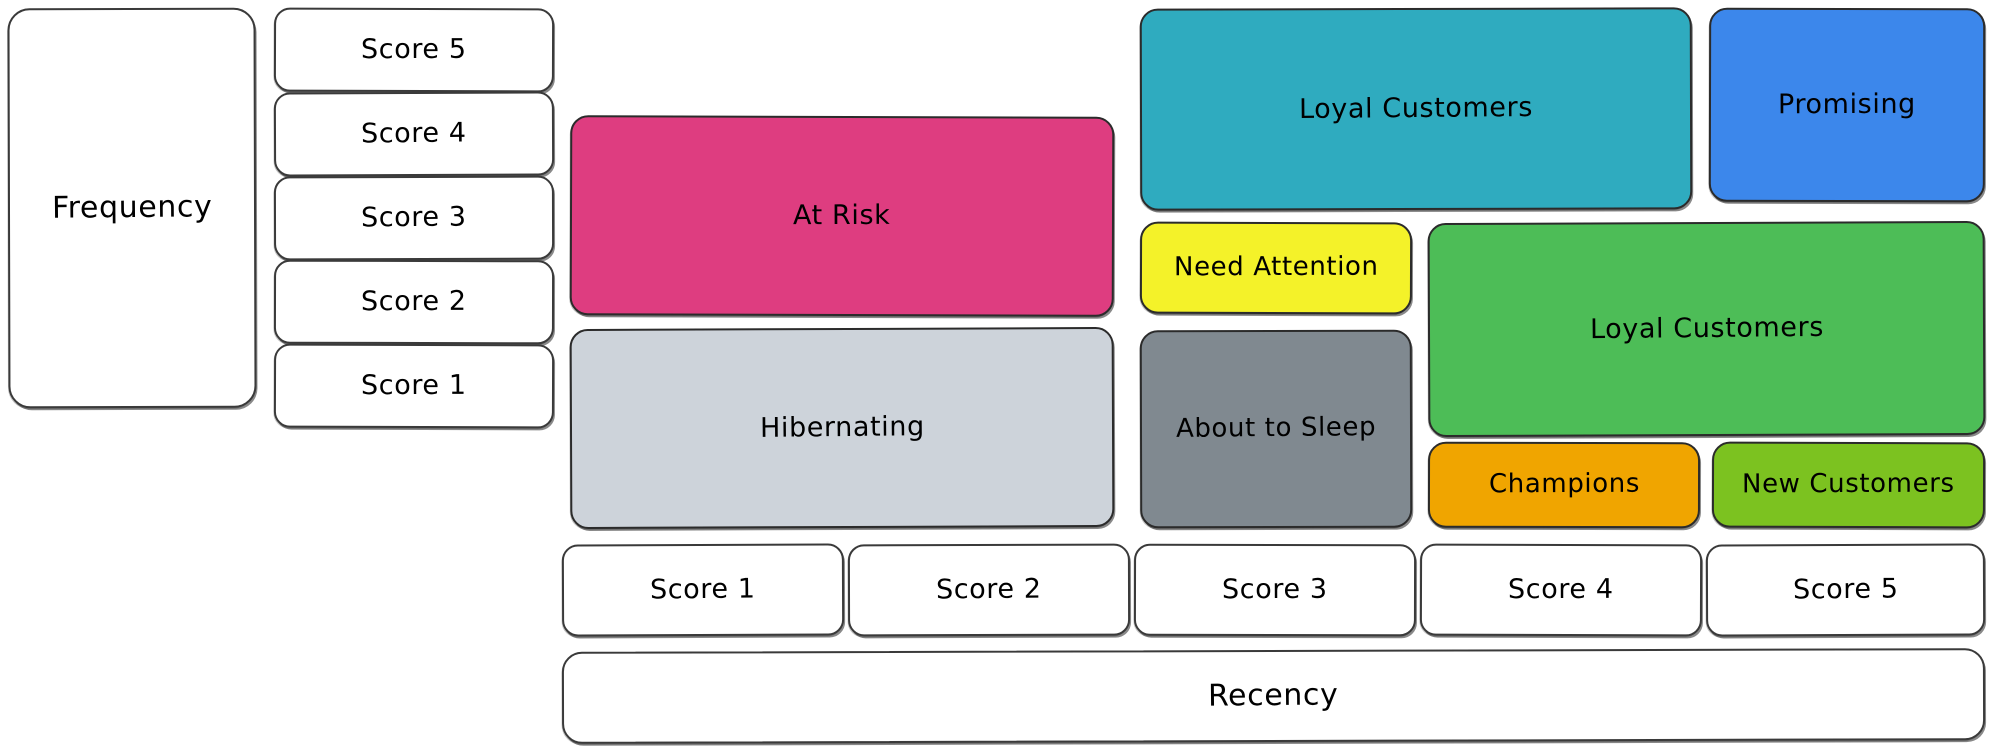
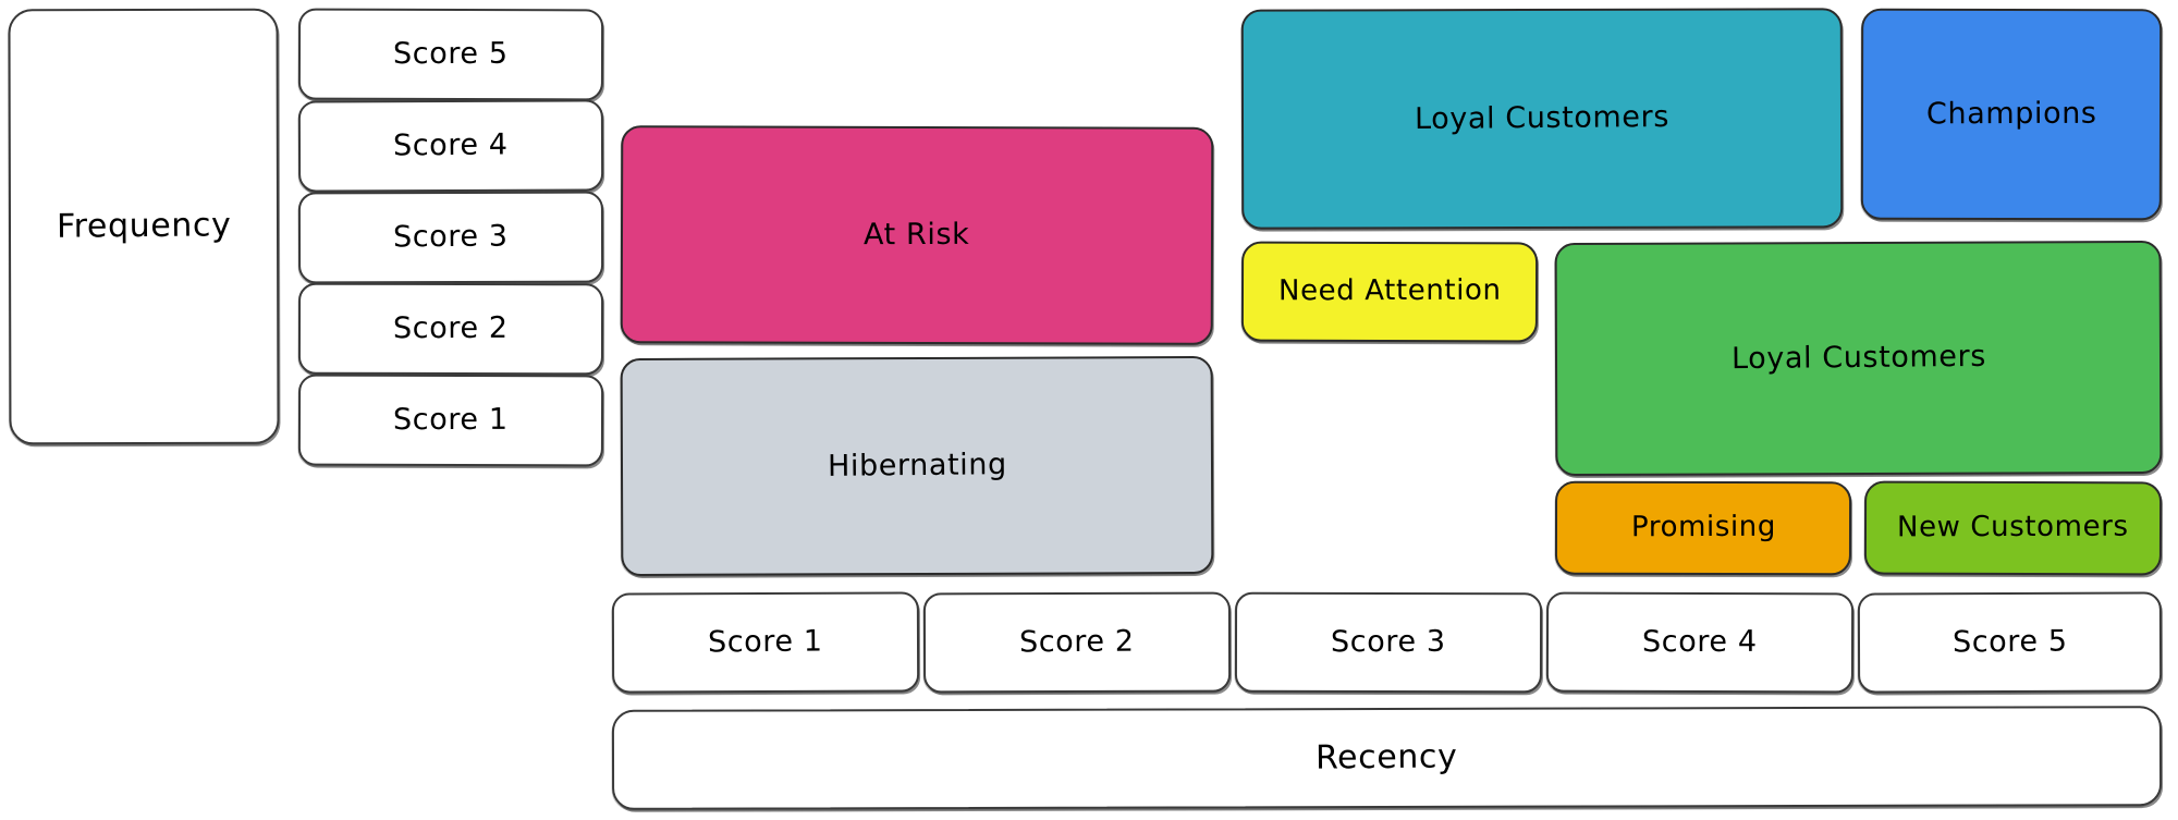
  Frequency
  Score 5
  Score 4
  Score 3
  Score 2
  Score 1
  At Risk
  Hibernating
  Loyal Customers
- Promising
+ Champions
  Need Attention
  Loyal Customers
- About to Sleep
- Champions
+ Promising
  New Customers
  Score 1
  Score 2
  Score 3
  Score 4
  Score 5
  Recency
